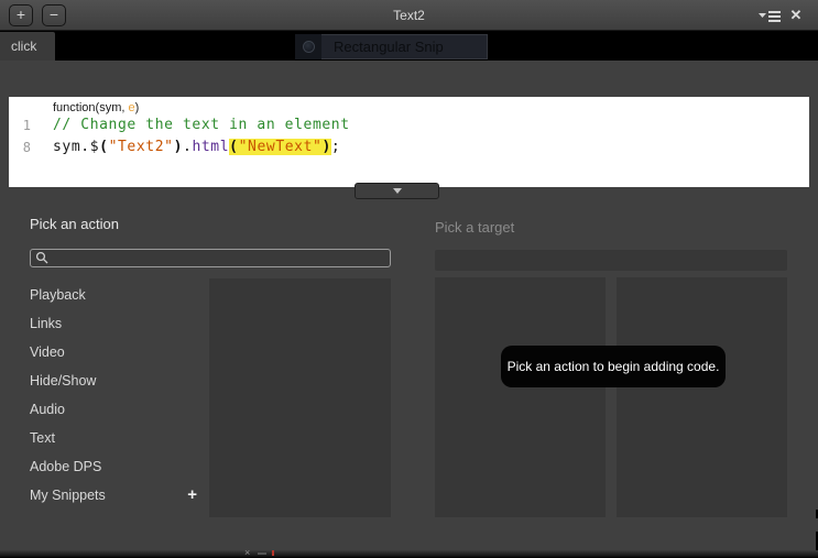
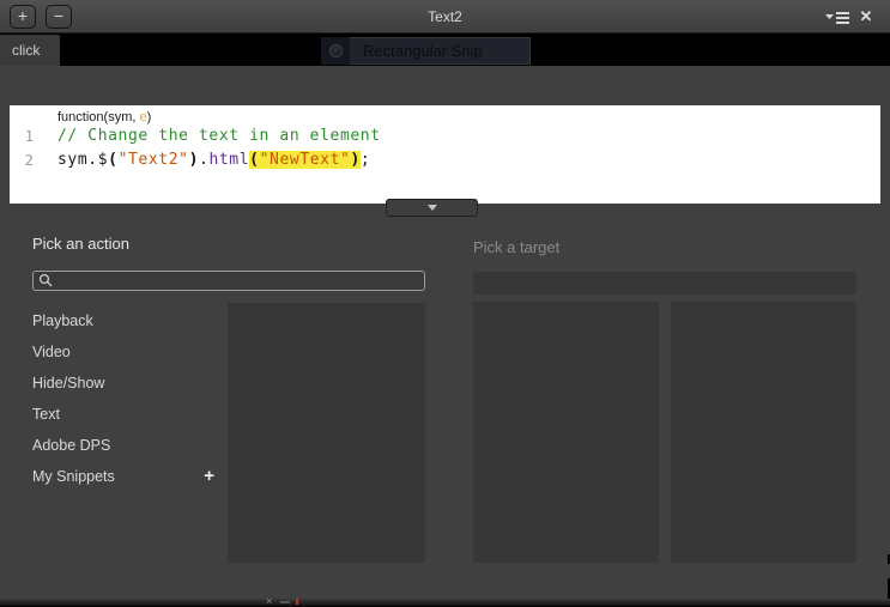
  +
  −
  Text2
  ✕
  click
  Rectangular Snip
  function(sym, e)
  1
  // Change the text in an element
- 8
+ 2
  sym.$("Text2").html("NewText");
  Pick an action
  Playback
- Links
  Video
  Hide/Show
- Audio
  Text
  Adobe DPS
  My Snippets
  +
  Pick a target
- Pick an action to begin adding code.
  ×
